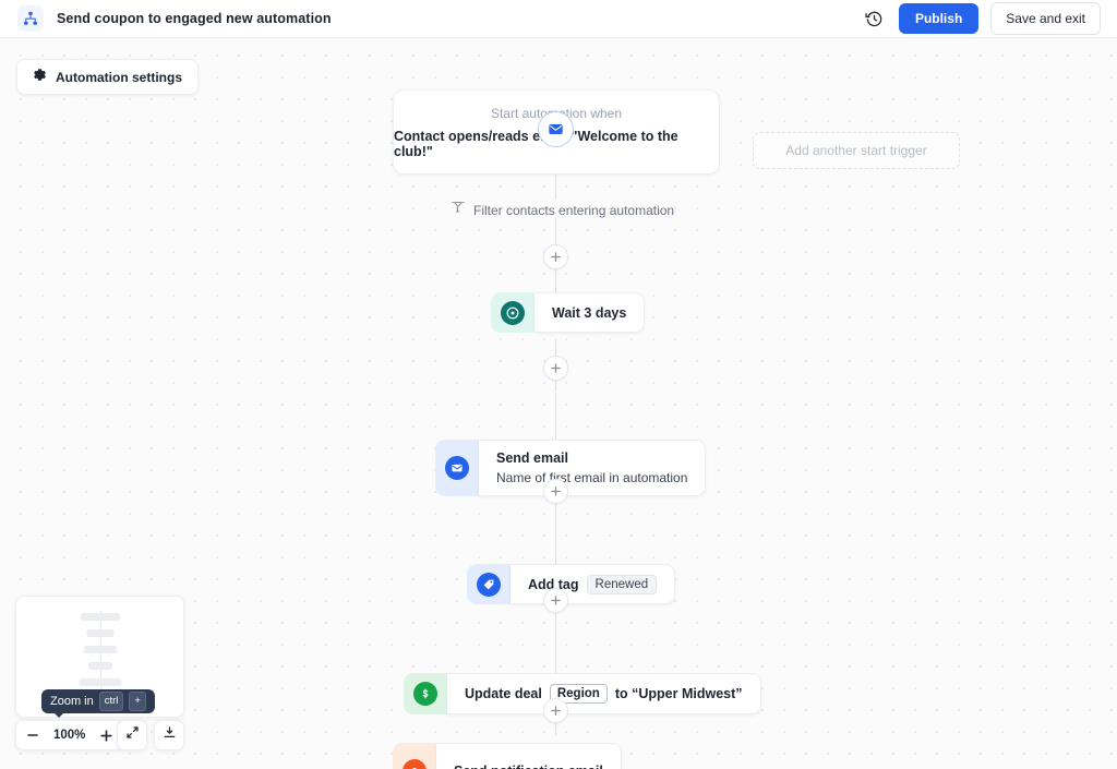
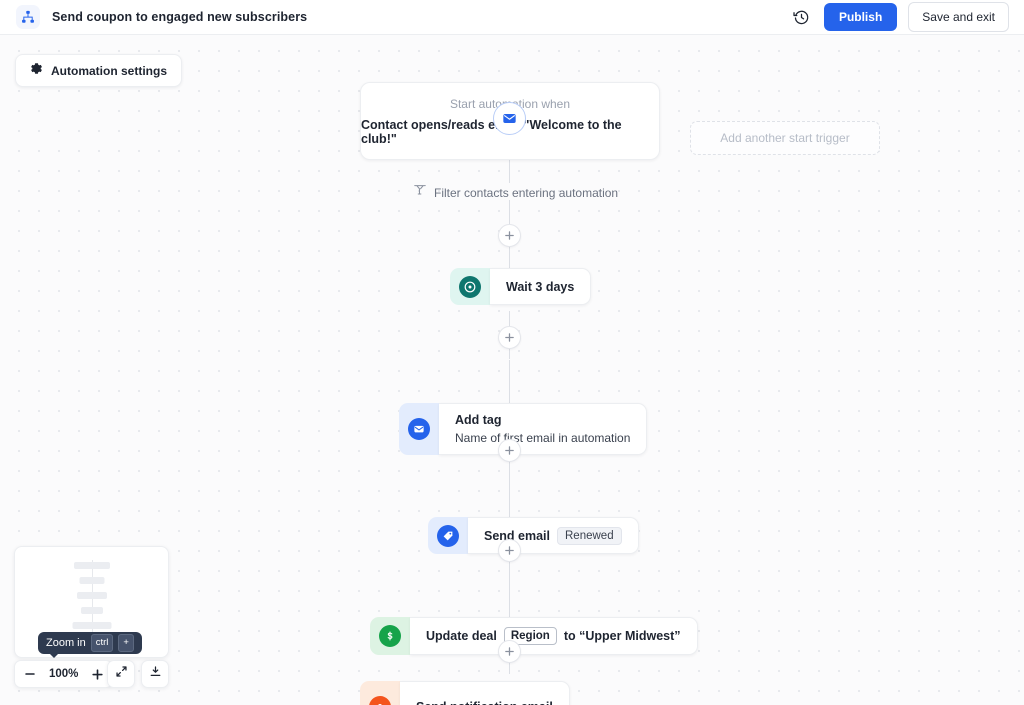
- Send coupon to engaged new automation
+ Send coupon to engaged new subscribers
  Publish
  Save and exit
  Automation settings
  Start autotion when
  Contact opens/reads e "Welcome to the club!"
  Add another start trigger
  Filter contacts entering automation
  Wait 3 days
- Send email
+ Add tag
  Name of first email in automation
- Add tag
+ Send email
  Renewed
  Update deal
  Region
  to “Upper Midwest”
  Zoom in
  ctrl
  +
  100%
